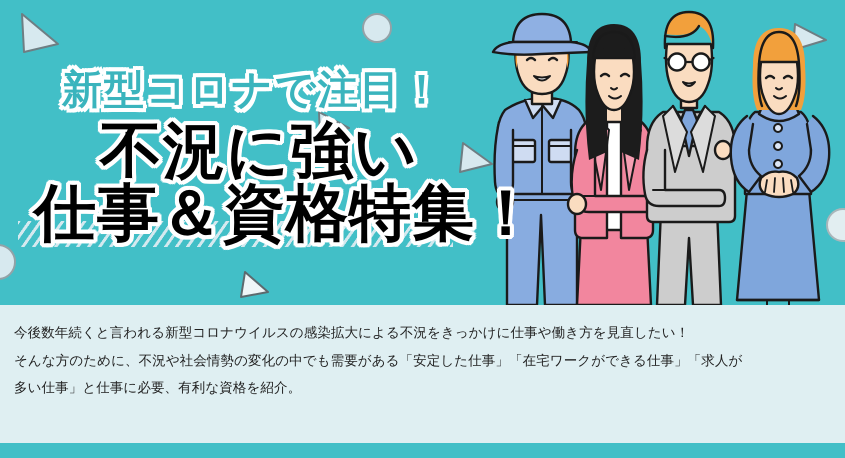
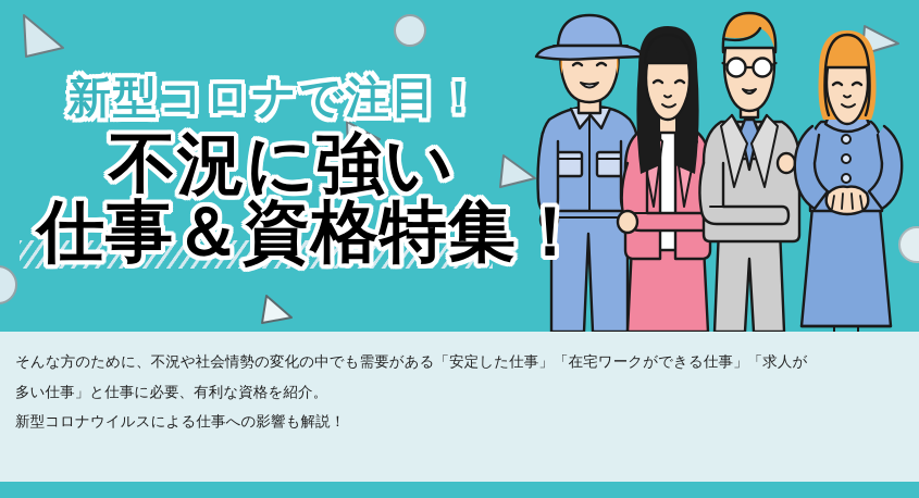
  新型コロナで注目！
  不況に強い
  仕事＆資格特集！
- 今後数年続くと言われる新型コロナウイルスの感染拡大による不況をきっかけに仕事や働き方を見直したい！
  そんな方のために、不況や社会情勢の変化の中でも需要がある「安定した仕事」「在宅ワークができる仕事」「求人が
  多い仕事」と仕事に必要、有利な資格を紹介。
+ 新型コロナウイルスによる仕事への影響も解説！
